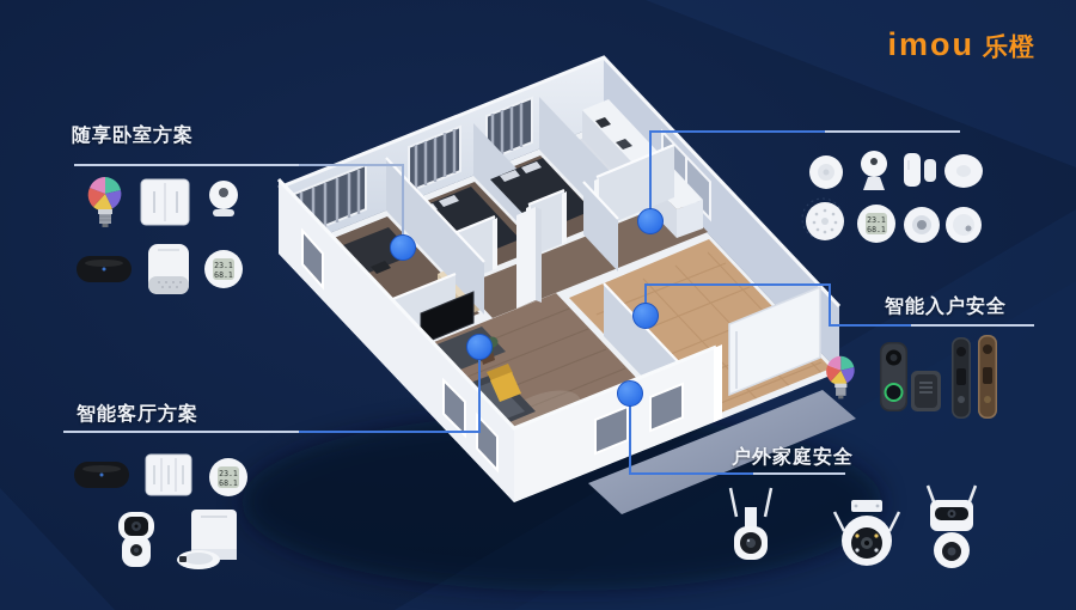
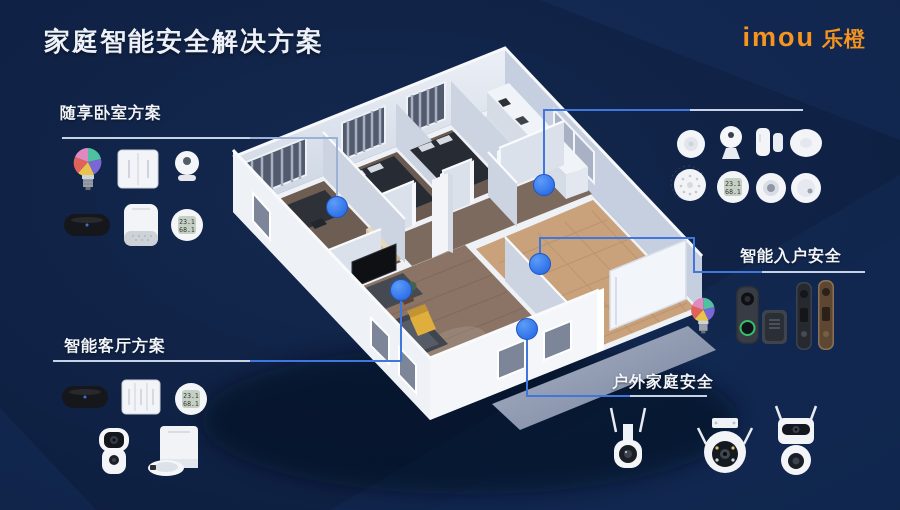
  23.1
  68.1
  23.1
  68.1
  23.1
  68.1
+ 家庭智能安全解决方案
  imou
  乐橙
  随享卧室方案
  智能入户安全
  智能客厅方案
  户外家庭安全
